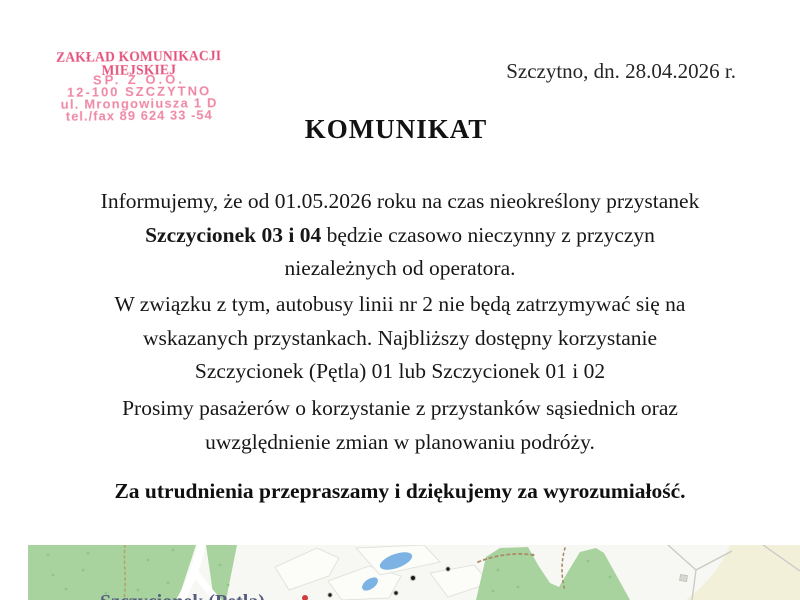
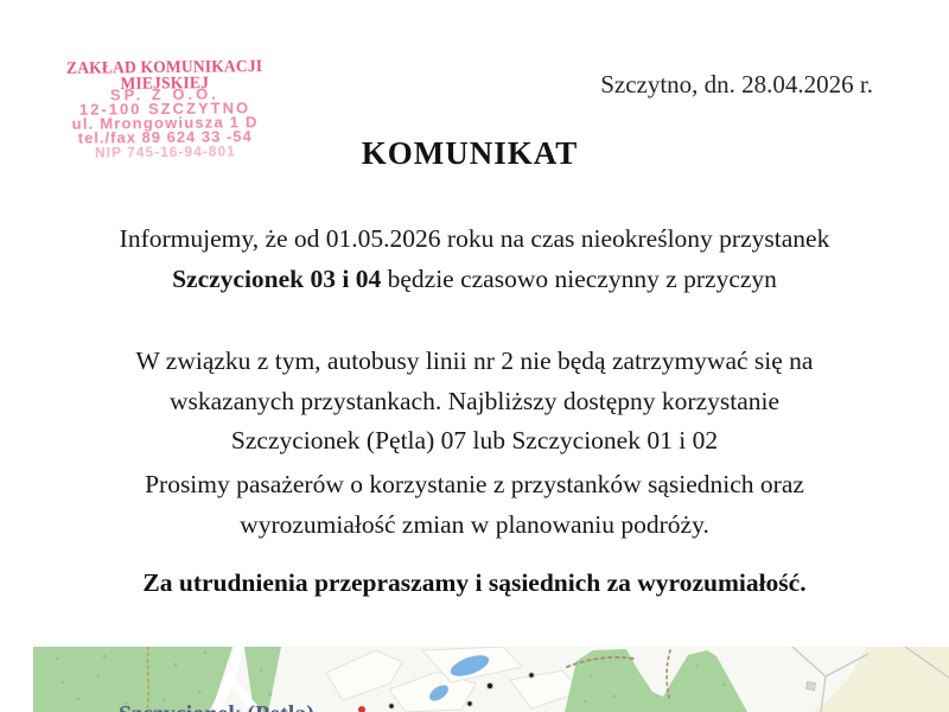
  ZAKŁAD KOMUNIKACJI MIEJSKIEJ
  SP. Z O.O.
  12-100 SZCZYTNO
  ul. Mrongowiusza 1 D
  tel./fax 89 624 33 -54
+ NIP 745-16-94-801
  Szczytno, dn. 28.04.2026 r.
  KOMUNIKAT
  Informujemy, że od 01.05.2026 roku na czas nieokreślony przystanek
  Szczycionek 03 i 04 będzie czasowo nieczynny z przyczyn
- niezależnych od operatora.
  W związku z tym, autobusy linii nr 2 nie będą zatrzymywać się na
  wskazanych przystankach. Najbliższy dostępny korzystanie
- Szczycionek (Pętla) 01 lub Szczycionek 01 i 02
+ Szczycionek (Pętla) 07 lub Szczycionek 01 i 02
  Prosimy pasażerów o korzystanie z przystanków sąsiednich oraz
- uwzględnienie zmian w planowaniu podróży.
+ wyrozumiałość zmian w planowaniu podróży.
- Za utrudnienia przepraszamy i dziękujemy za wyrozumiałość.
+ Za utrudnienia przepraszamy i sąsiednich za wyrozumiałość.
